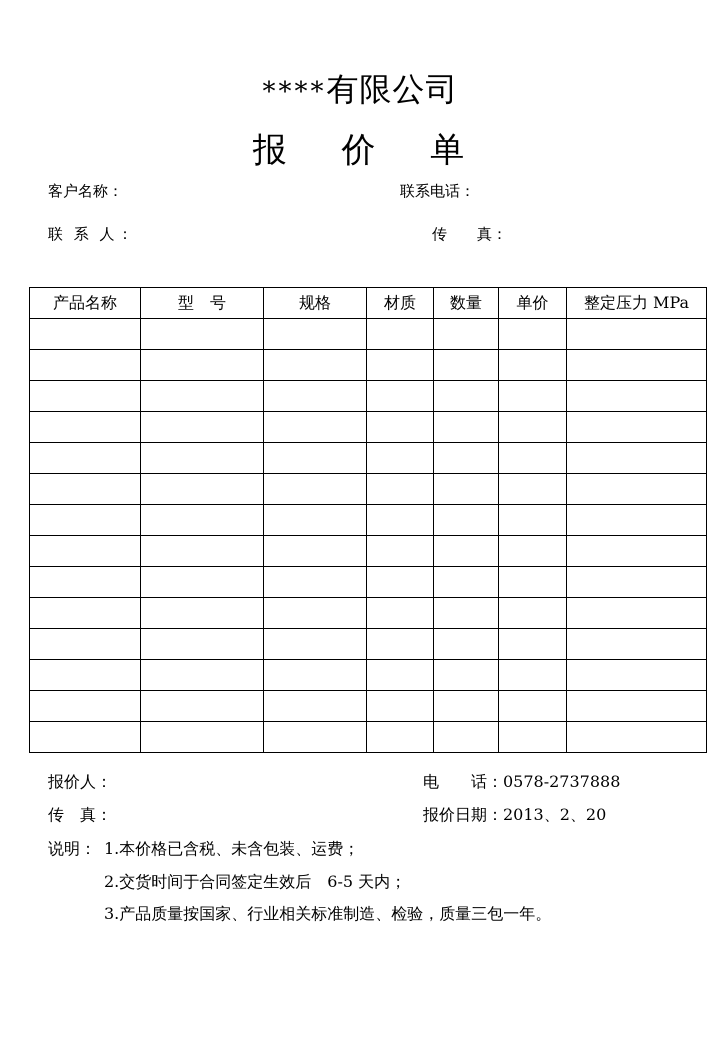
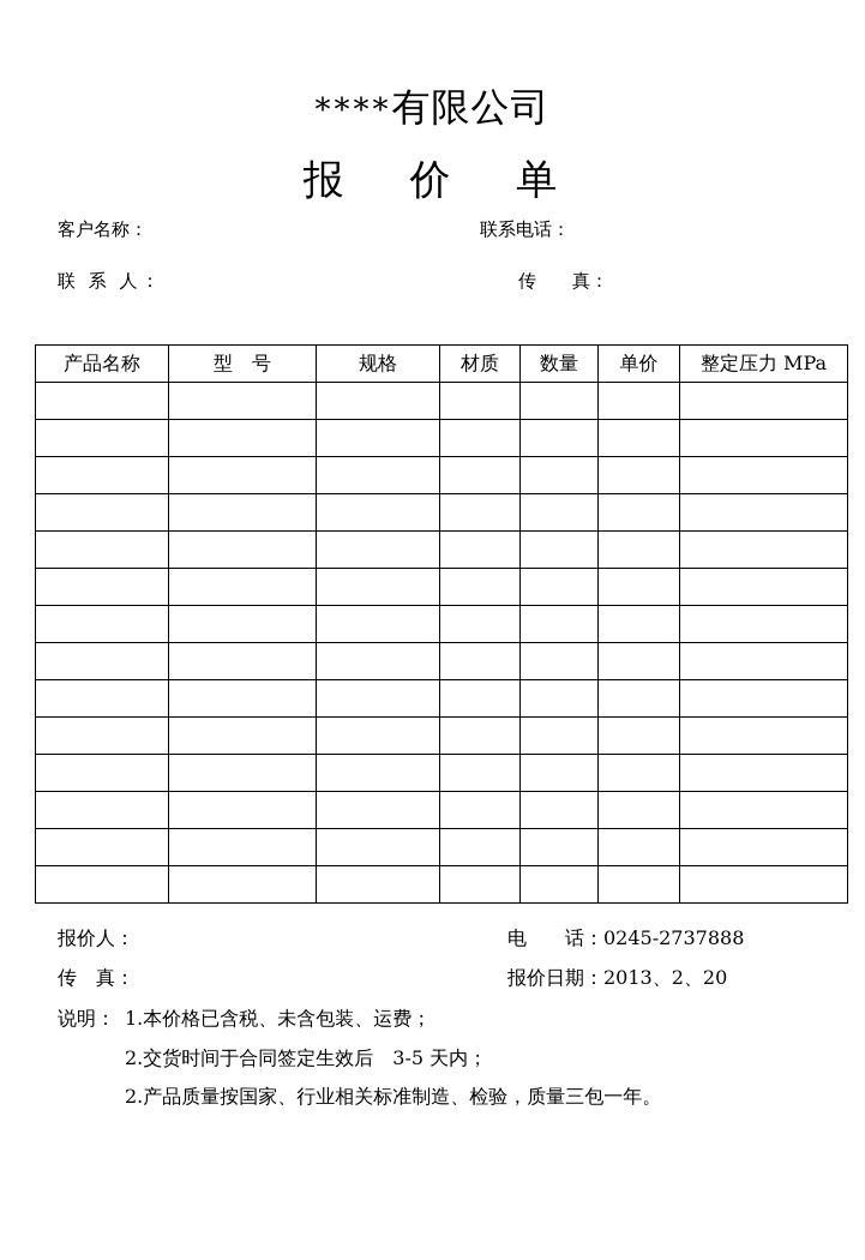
  ****有限公司
  报 价 单
  客户名称：
  联系电话：
  联 系 人：
  传 真：
  产品名称	型 号	规格	材质	数量	单价	整定压力 MPa
  报价人：
- 电 话：0578-2737888
+ 电 话：0245-2737888
  传 真：
  报价日期：2013、2、20
  说明：
  1.本价格已含税、未含包装、运费；
- 2.交货时间于合同签定生效后 6-5 天内；
+ 2.交货时间于合同签定生效后 3-5 天内；
- 3.产品质量按国家、行业相关标准制造、检验，质量三包一年。
+ 2.产品质量按国家、行业相关标准制造、检验，质量三包一年。
